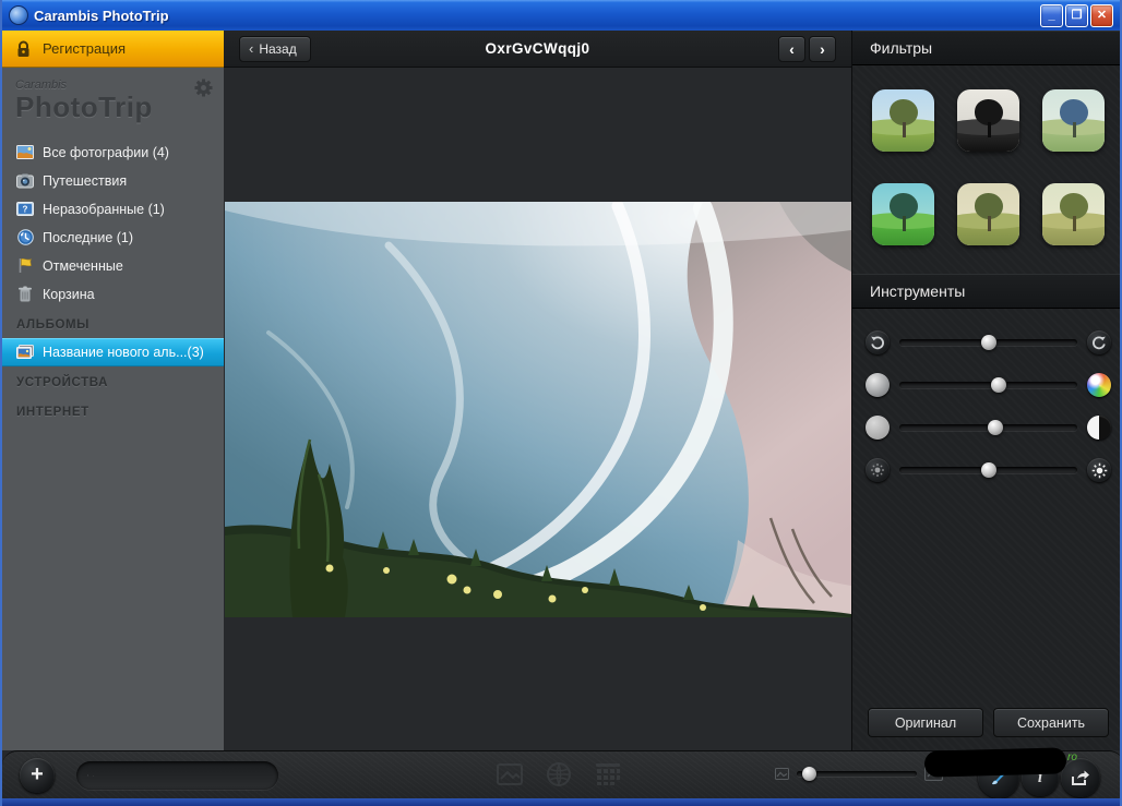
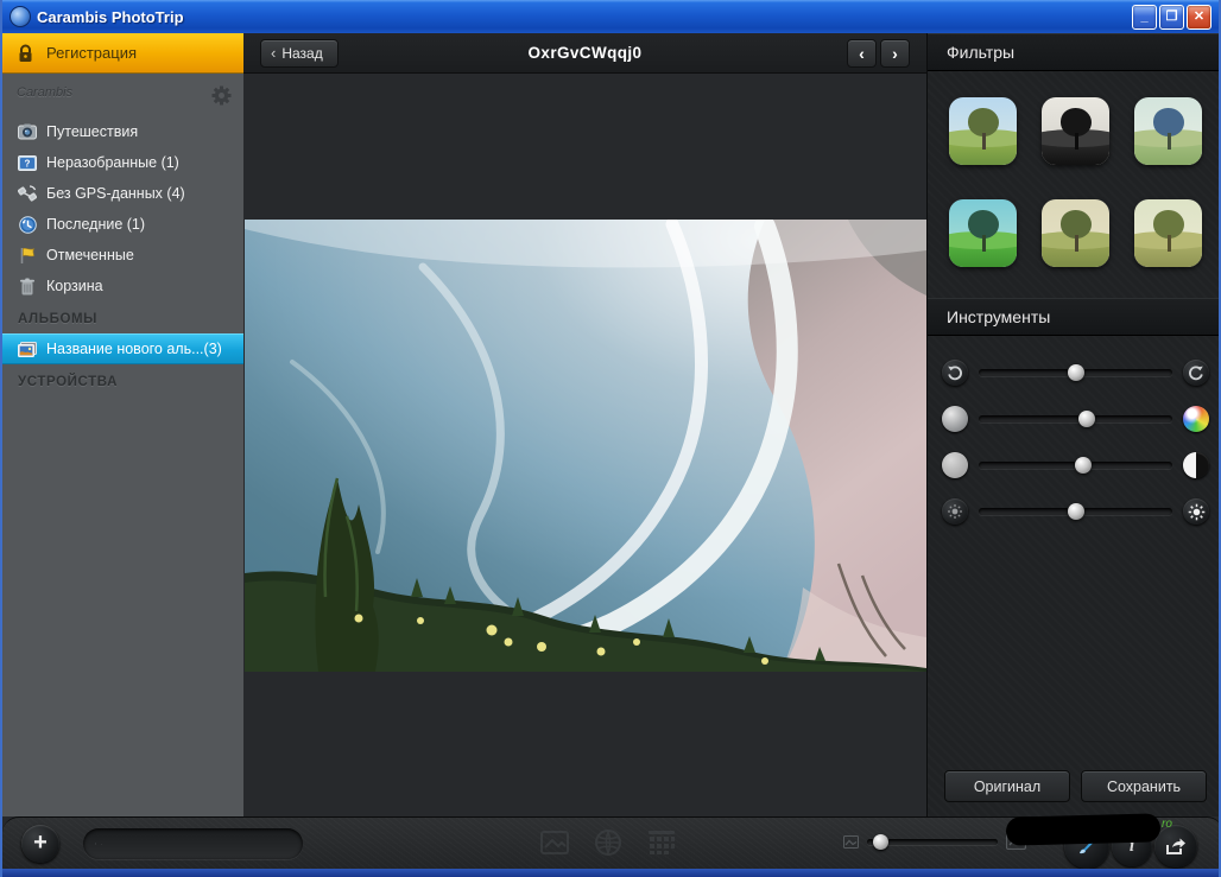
  Carambis PhotoTrip
  _
  ❐
  ✕
  Регистрация
  Carambis
- PhotoTrip
- Все фотографии (4)
  Путешествия
  ?
  Неразобранные (1)
+ Без GPS-данных (4)
  Последние (1)
  Отмеченные
  Корзина
  АЛЬБОМЫ
  Название нового аль...(3)
  УСТРОЙСТВА
- ИНТЕРНЕТ
  ‹
  Назад
  OxrGvCWqqj0
  ‹
  ›
  Фильтры
  Инструменты
  Оригинал
  Сохранить
  +
  i
  ro
